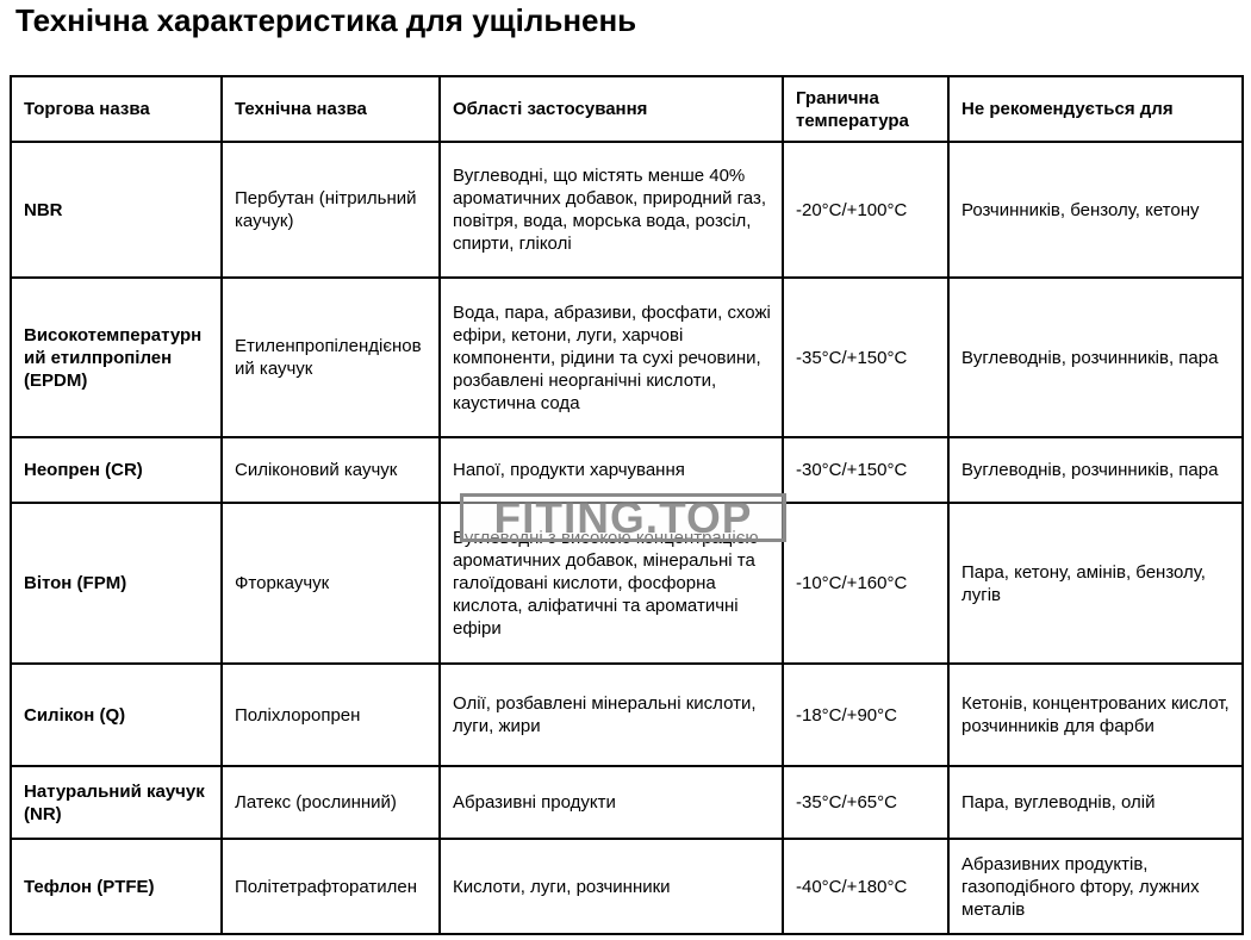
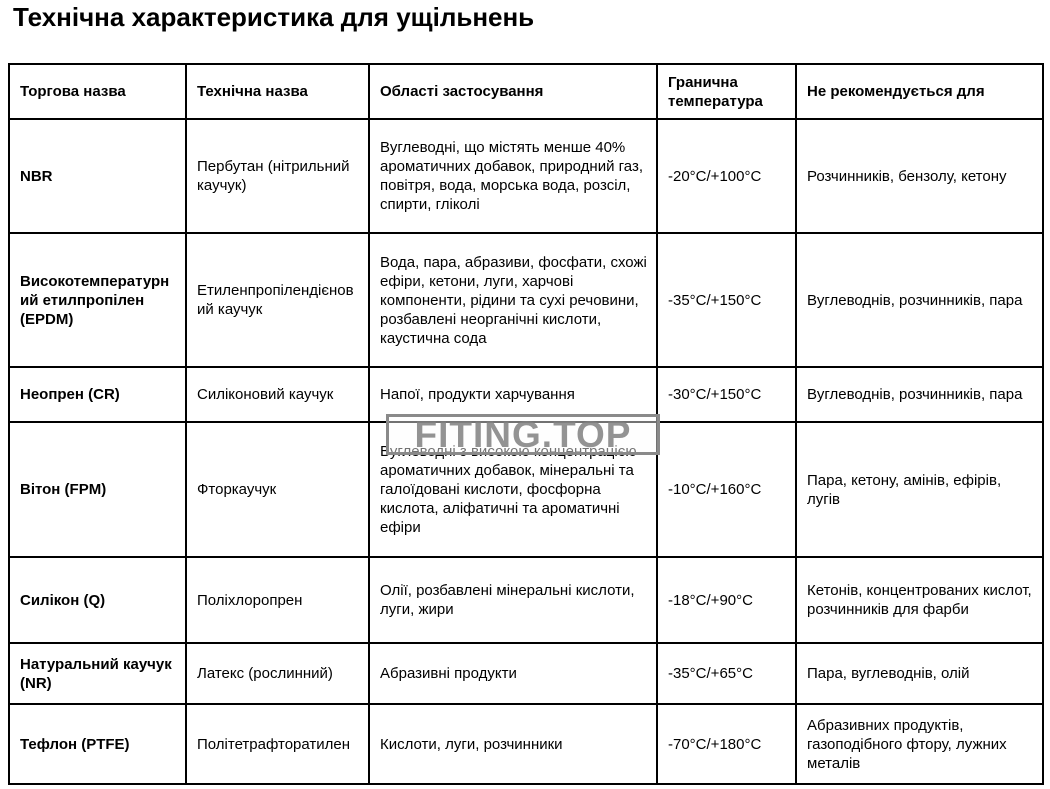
  Технічна характеристика для ущільнень
  Торгова назва	Технічна назва	Області застосування	Гранична температура	Не рекомендується для
  NBR	Пербутан (нітрильний каучук)	Вуглеводні, що містять менше 40% ароматичних добавок, природний газ, повітря, вода, морська вода, розсіл, спирти, гліколі	-20°C/+100°C	Розчинників, бензолу, кетону
  Високотемпературний етилпропілен (EPDM)	Етиленпропілендієновий каучук	Вода, пара, абразиви, фосфати, схожі ефіри, кетони, луги, харчові компоненти, рідини та сухі речовини, розбавлені неорганічні кислоти, каустична сода	-35°C/+150°C	Вуглеводнів, розчинників, пара
  Неопрен (CR)	Силіконовий каучук	Напої, продукти харчування	-30°C/+150°C	Вуглеводнів, розчинників, пара
- Вітон (FPM)	Фторкаучук	Вуглеводні з високою концентрацією ароматичних добавок, мінеральні та галоїдовані кислоти, фосфорна кислота, аліфатичні та ароматичні ефіри	-10°C/+160°C	Пара, кетону, амінів, бензолу, лугів
+ Вітон (FPM)	Фторкаучук	Вуглеводні з високою концентрацією ароматичних добавок, мінеральні та галоїдовані кислоти, фосфорна кислота, аліфатичні та ароматичні ефіри	-10°C/+160°C	Пара, кетону, амінів, ефірів, лугів
  Силікон (Q)	Поліхлоропрен	Олії, розбавлені мінеральні кислоти, луги, жири	-18°C/+90°C	Кетонів, концентрованих кислот, розчинників для фарби
  Натуральний каучук (NR)	Латекс (рослинний)	Абразивні продукти	-35°C/+65°C	Пара, вуглеводнів, олій
- Тефлон (PTFE)	Політетрафторатилен	Кислоти, луги, розчинники	-40°C/+180°C	Абразивних продуктів, газоподібного фтору, лужних металів
+ Тефлон (PTFE)	Політетрафторатилен	Кислоти, луги, розчинники	-70°C/+180°C	Абразивних продуктів, газоподібного фтору, лужних металів
  FITING.TOP
